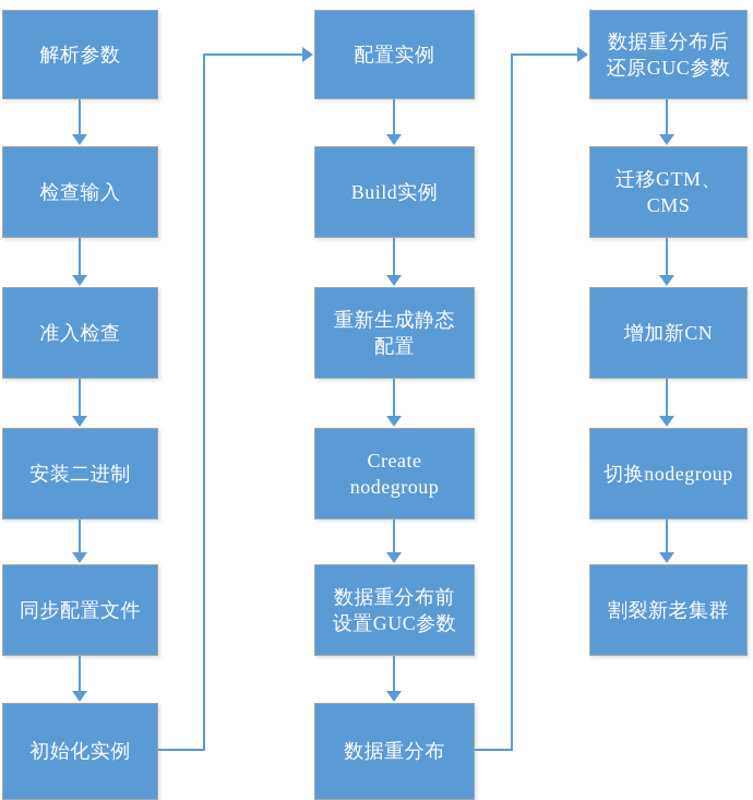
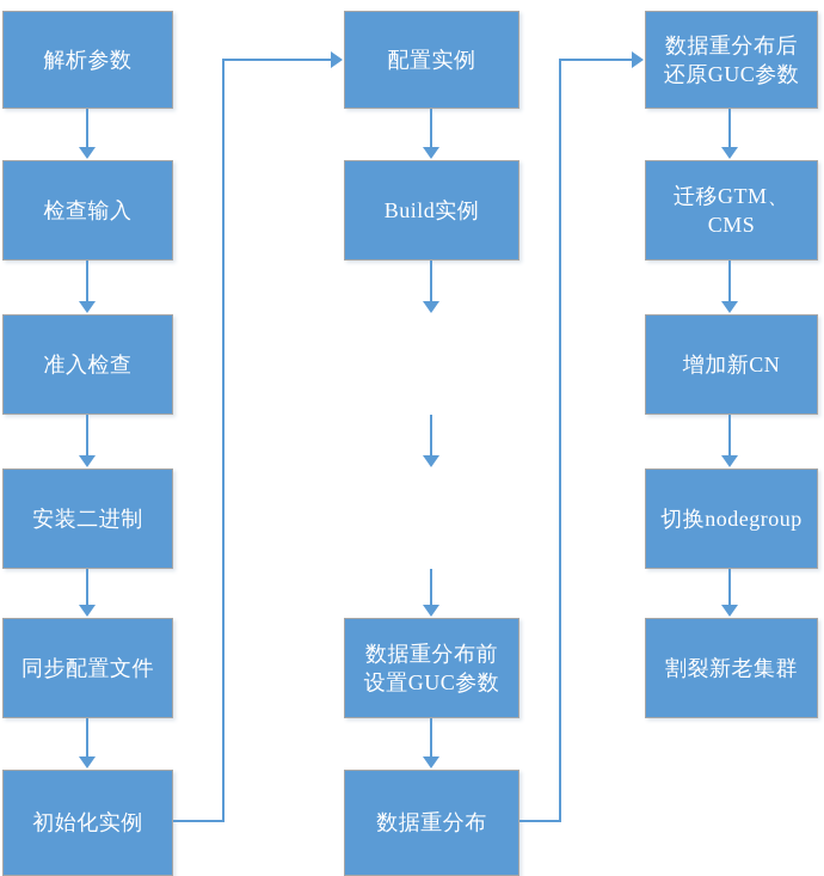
  解析参数
  检查输入
  准入检查
  安装二进制
  同步配置文件
  初始化实例
  配置实例
  Build实例
- 重新生成静态
- 配置
- Create
- nodegroup
  数据重分布前
  设置GUC参数
  数据重分布
  数据重分布后
  还原GUC参数
  迁移GTM、
  CMS
  增加新CN
  切换nodegroup
  割裂新老集群
